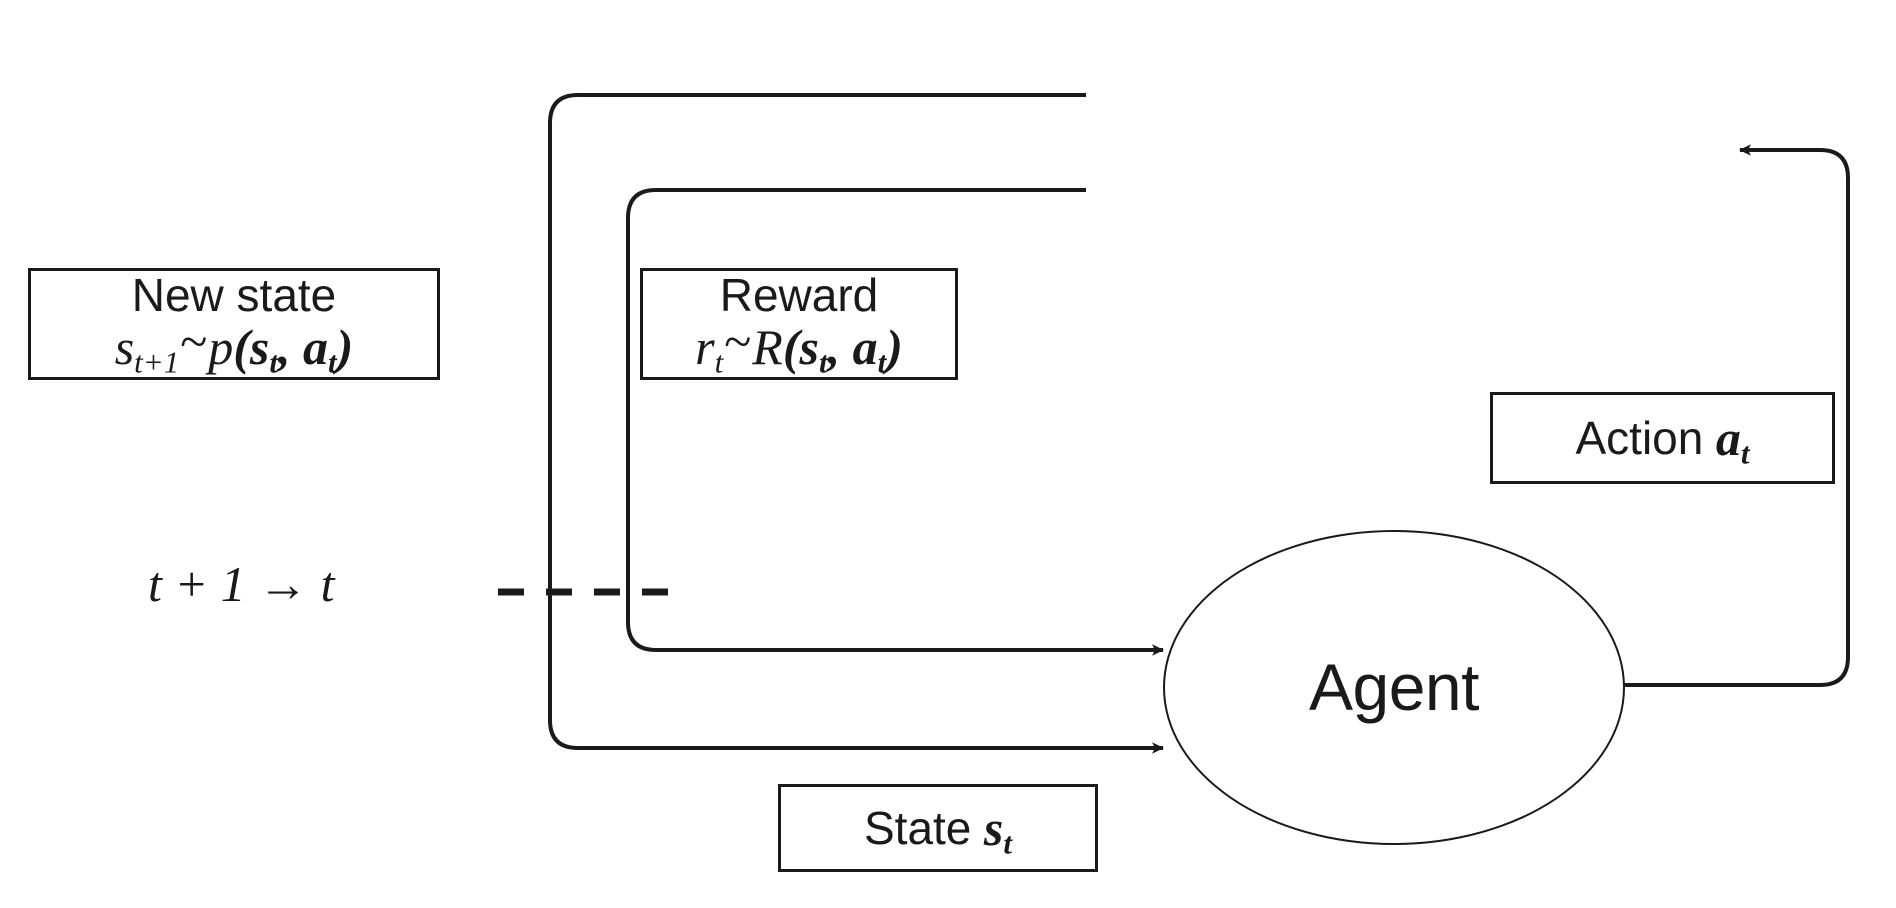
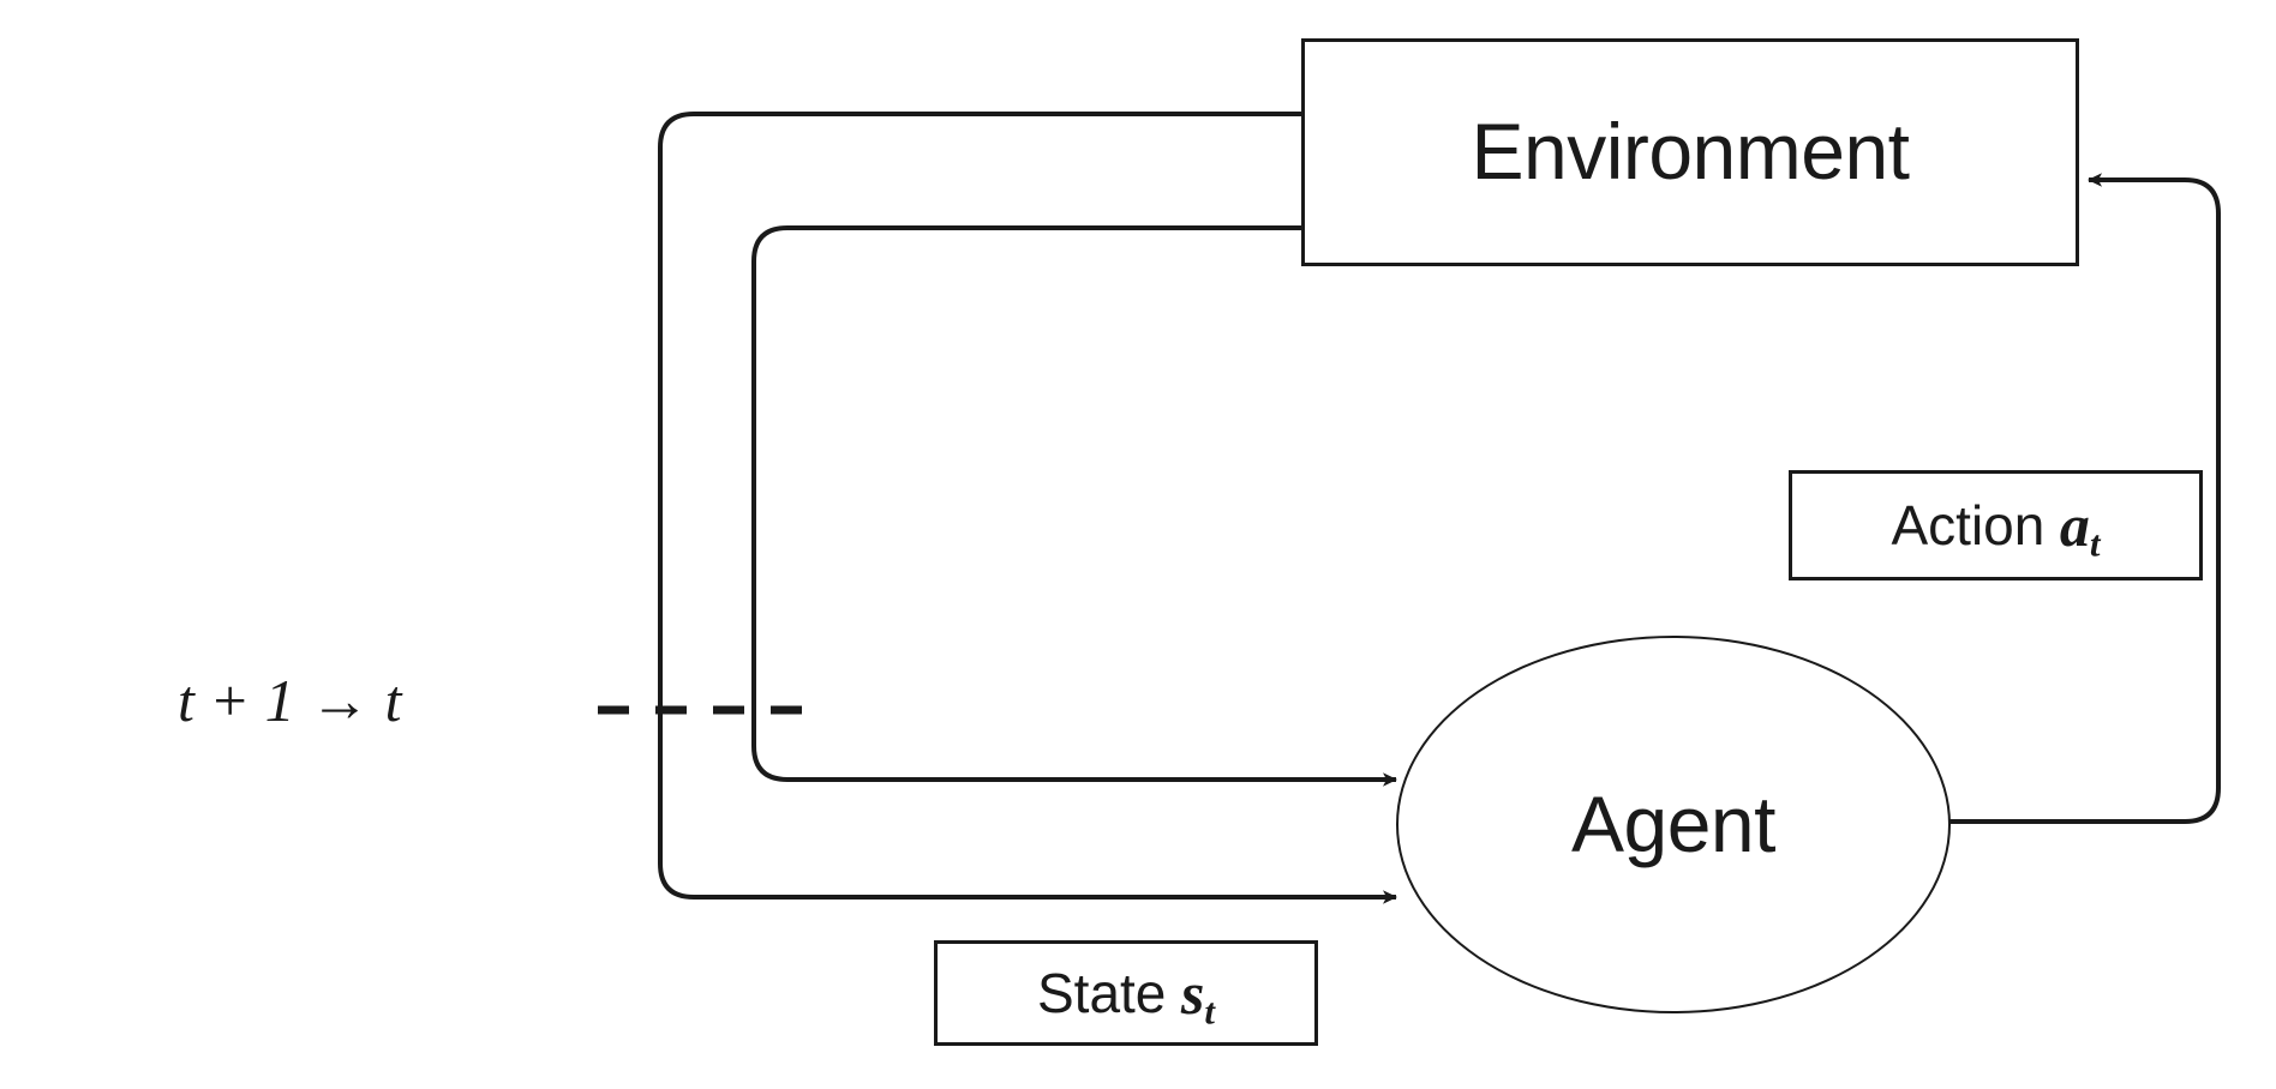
+ Environment
  Agent
- New state
- st+1~p(st, at)
- Reward
- rt~R(st, at)
  Action
  at
  State
  st
  t + 1 → t
